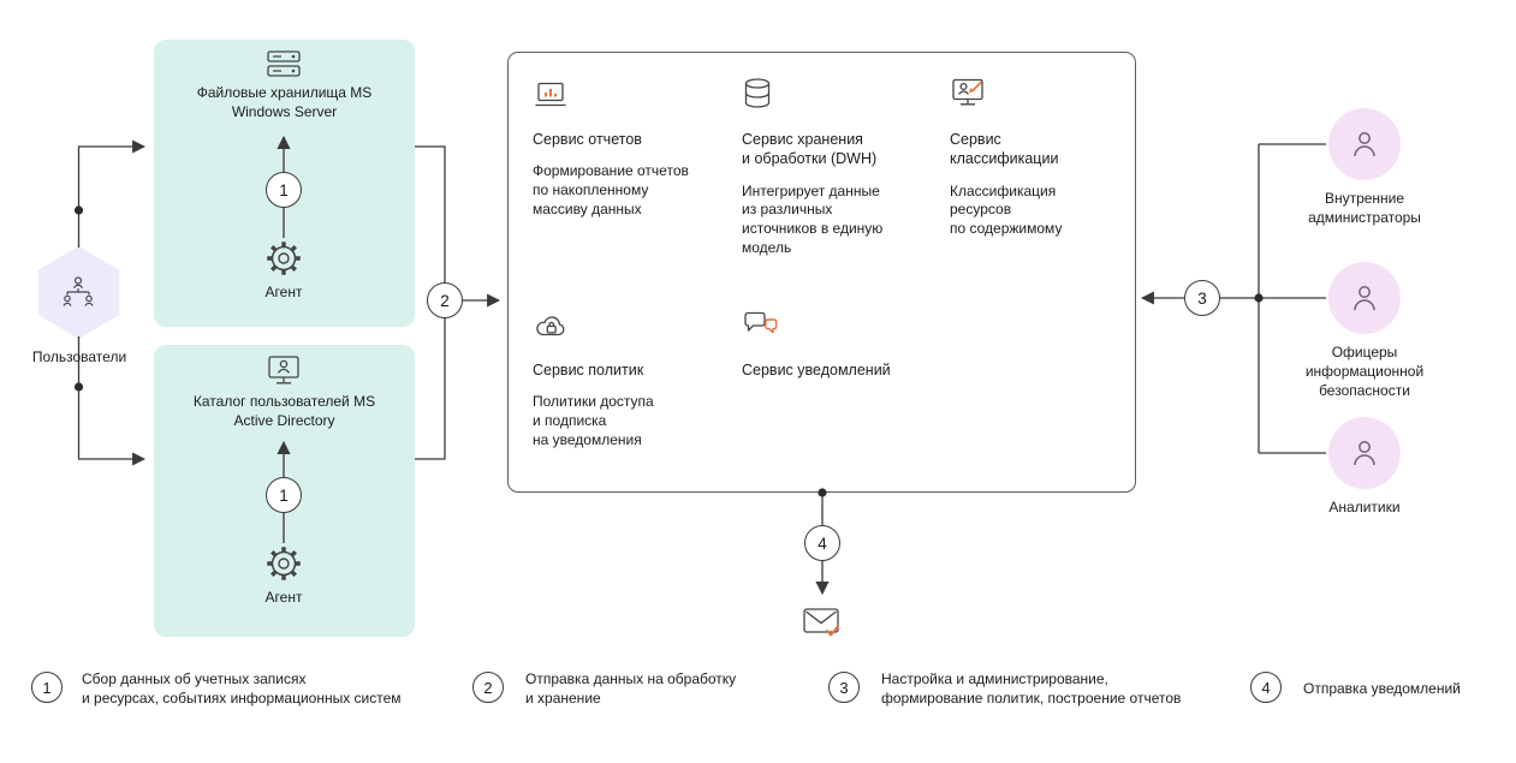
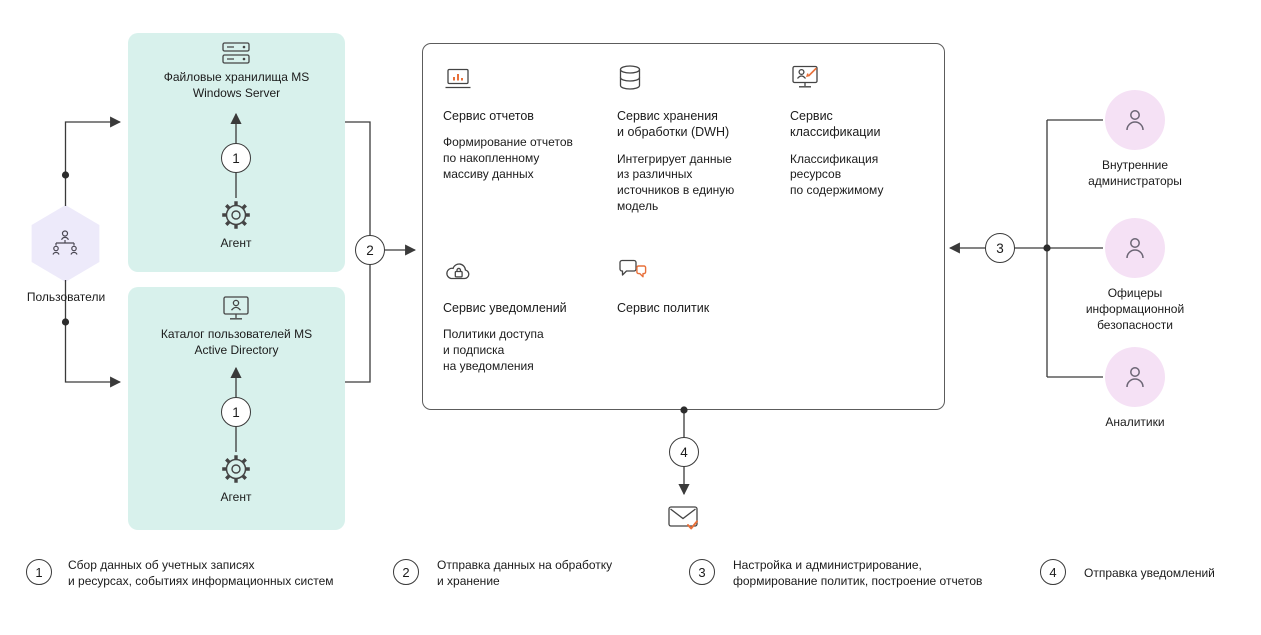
  Пользователи
  Файловые хранилища MS
  Windows Server
  1
  Агент
  Каталог пользователей MS
  Active Directory
  1
  Агент
  Сервис отчетов
  Формирование отчетов
  по накопленному
  массиву данных
  Сервис хранения
  и обработки (DWH)
  Интегрирует данные
  из различных
  источников в единую
  модель
  Сервис классификации
  Классификация
  ресурсов
  по содержимому
- Сервис политик
+ Сервис уведомлений
  Политики доступа
  и подписка
  на уведомления
- Сервис уведомлений
+ Сервис политик
  2
  3
  4
  Внутренние
  администраторы
  Офицеры
  информационной
  безопасности
  Аналитики
  1
  Сбор данных об учетных записях
  и ресурсах, событиях информационных систем
  2
  Отправка данных на обработку
  и хранение
  3
  Настройка и администрирование,
  формирование политик, построение отчетов
  4
  Отправка уведомлений
